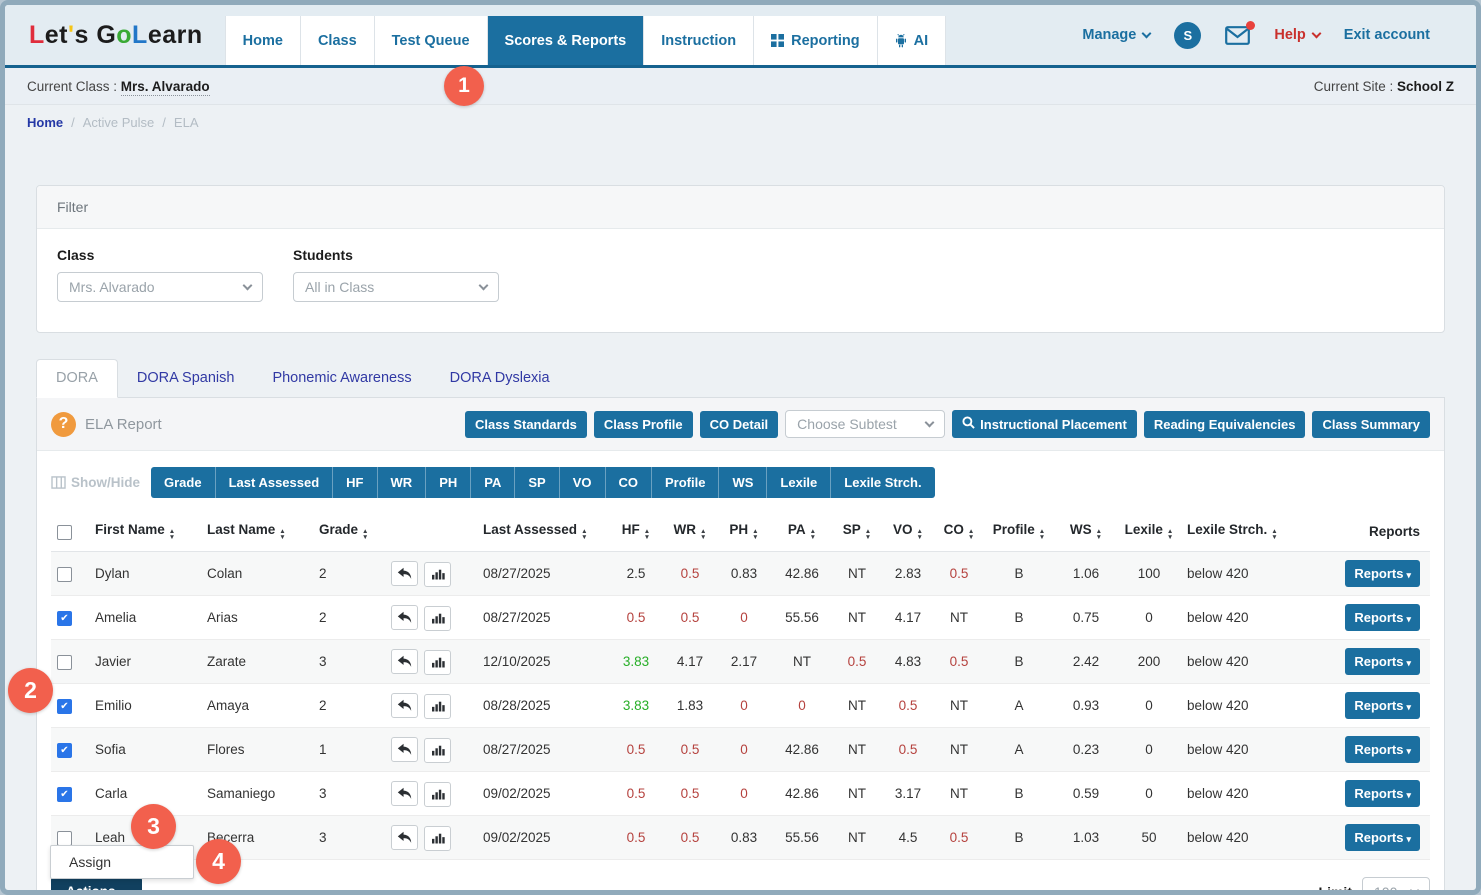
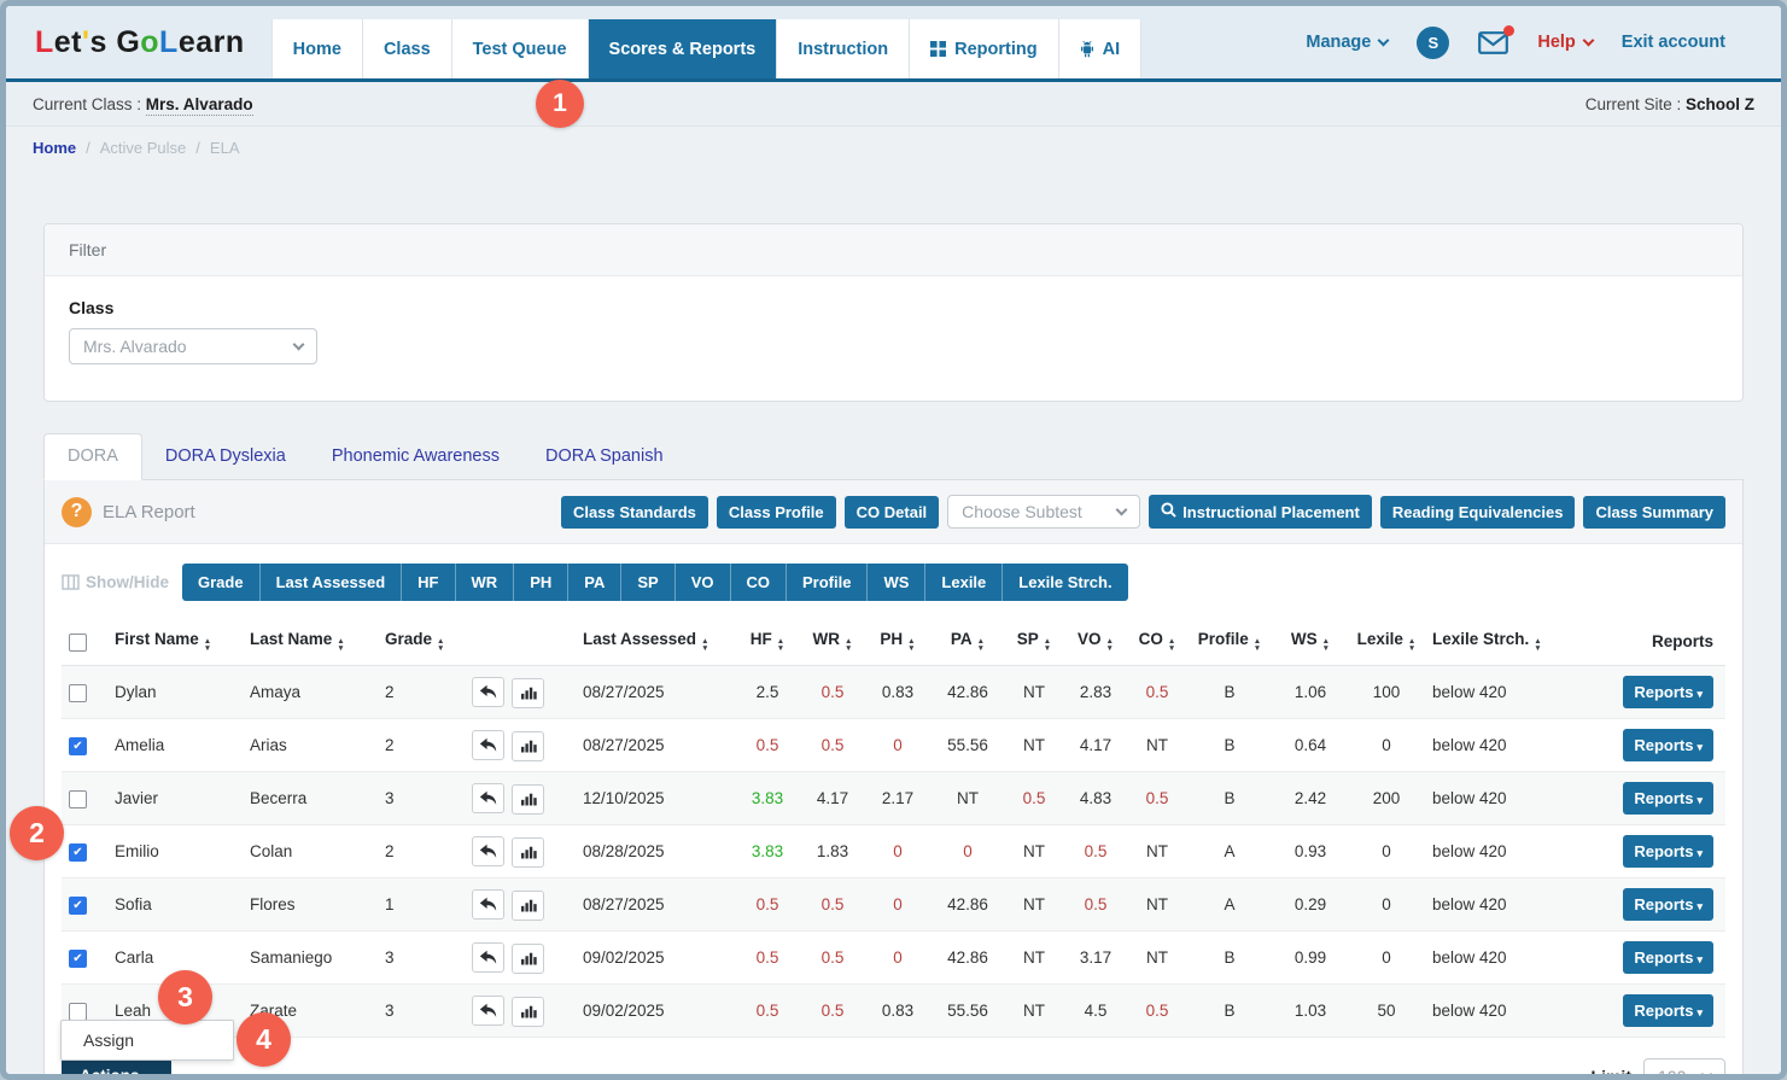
  L
  et
  '
  s G
  o
  L
  earn
  Home
  Class
  Test Queue
  Scores & Reports
  Instruction
  Reporting
  AI
  Manage
  S
  Help
  Exit account
  Current Class : Mrs. Alvarado
  Current Site : School Z
  Home
  /
  Active Pulse
  /
  ELA
  Filter
  Class
  Mrs. Alvarado
- Students
- All in Class
  DORA
- DORA Spanish
+ DORA Dyslexia
  Phonemic Awareness
- DORA Dyslexia
+ DORA Spanish
  ?
  ELA Report
  Class Standards
  Class Profile
  CO Detail
  Choose Subtest
  Instructional Placement
  Reading Equivalencies
  Class Summary
  Show/Hide
  Grade
  Last Assessed
  HF
  WR
  PH
  PA
  SP
  VO
  CO
  Profile
  WS
  Lexile
  Lexile Strch.
  	First Name	Last Name	Grade		Last Assessed	HF	WR	PH	PA	SP	VO	CO	Profile	WS	Lexile	Lexile Strch.	Reports
- 	Dylan	Colan	2		08/27/2025	2.5	0.5	0.83	42.86	NT	2.83	0.5	B	1.06	100	below 420	Reports ▾
+ 	Dylan	Amaya	2		08/27/2025	2.5	0.5	0.83	42.86	NT	2.83	0.5	B	1.06	100	below 420	Reports ▾
- ✔	Amelia	Arias	2		08/27/2025	0.5	0.5	0	55.56	NT	4.17	NT	B	0.75	0	below 420	Reports ▾
+ ✔	Amelia	Arias	2		08/27/2025	0.5	0.5	0	55.56	NT	4.17	NT	B	0.64	0	below 420	Reports ▾
- 	Javier	Zarate	3		12/10/2025	3.83	4.17	2.17	NT	0.5	4.83	0.5	B	2.42	200	below 420	Reports ▾
+ 	Javier	Becerra	3		12/10/2025	3.83	4.17	2.17	NT	0.5	4.83	0.5	B	2.42	200	below 420	Reports ▾
- ✔	Emilio	Amaya	2		08/28/2025	3.83	1.83	0	0	NT	0.5	NT	A	0.93	0	below 420	Reports ▾
+ ✔	Emilio	Colan	2		08/28/2025	3.83	1.83	0	0	NT	0.5	NT	A	0.93	0	below 420	Reports ▾
- ✔	Sofia	Flores	1		08/27/2025	0.5	0.5	0	42.86	NT	0.5	NT	A	0.23	0	below 420	Reports ▾
+ ✔	Sofia	Flores	1		08/27/2025	0.5	0.5	0	42.86	NT	0.5	NT	A	0.29	0	below 420	Reports ▾
- ✔	Carla	Samaniego	3		09/02/2025	0.5	0.5	0	42.86	NT	3.17	NT	B	0.59	0	below 420	Reports ▾
+ ✔	Carla	Samaniego	3		09/02/2025	0.5	0.5	0	42.86	NT	3.17	NT	B	0.99	0	below 420	Reports ▾
- 	Leah	Becerra	3		09/02/2025	0.5	0.5	0.83	55.56	NT	4.5	0.5	B	1.03	50	below 420	Reports ▾
+ 	Leah	Zarate	3		09/02/2025	0.5	0.5	0.83	55.56	NT	4.5	0.5	B	1.03	50	below 420	Reports ▾
  Assign
  1
  2
  3
  4
